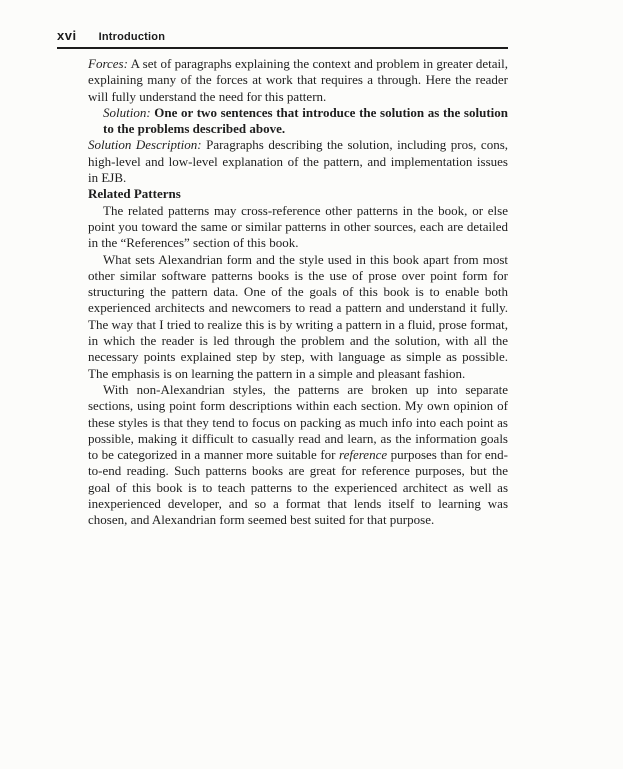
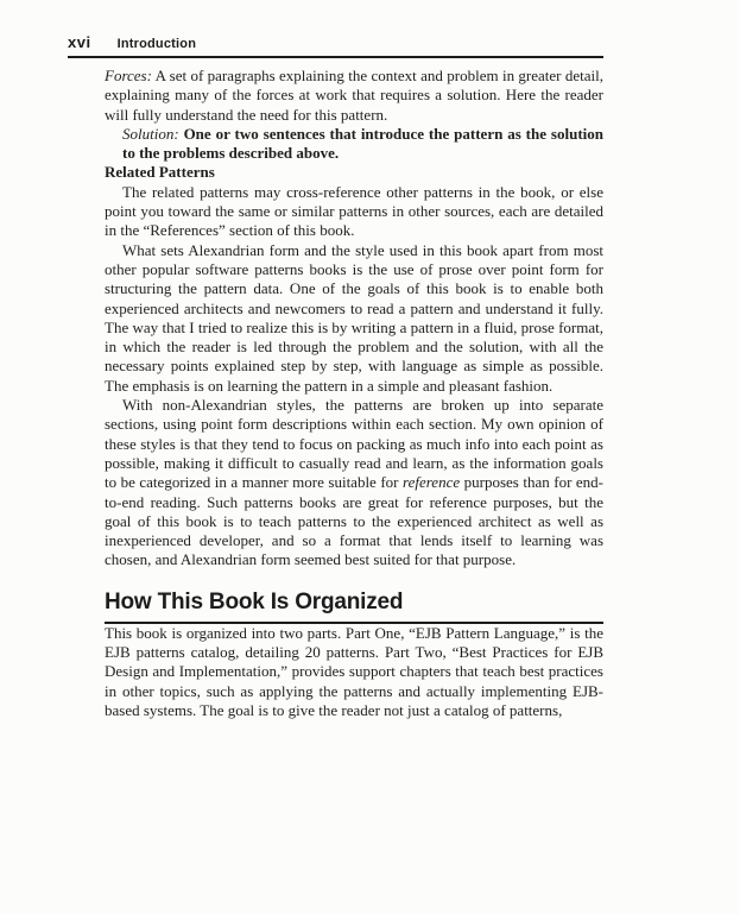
  xvi
  Introduction
- Forces: A set of paragraphs explaining the context and problem in greater detail, explaining many of the forces at work that requires a through. Here the reader will fully understand the need for this pattern.
+ Forces: A set of paragraphs explaining the context and problem in greater detail, explaining many of the forces at work that requires a solution. Here the reader will fully understand the need for this pattern.
- Solution: One or two sentences that introduce the solution as the solution to the problems described above.
+ Solution: One or two sentences that introduce the pattern as the solution to the problems described above.
- Solution Description: Paragraphs describing the solution, including pros, cons, high-level and low-level explanation of the pattern, and implementation issues in EJB.
  Related Patterns
  The related patterns may cross-reference other patterns in the book, or else point you toward the same or similar patterns in other sources, each are detailed in the “References” section of this book.
- What sets Alexandrian form and the style used in this book apart from most other similar software patterns books is the use of prose over point form for structuring the pattern data. One of the goals of this book is to enable both experienced architects and newcomers to read a pattern and understand it fully. The way that I tried to realize this is by writing a pattern in a fluid, prose format, in which the reader is led through the problem and the solution, with all the necessary points explained step by step, with language as simple as possible. The emphasis is on learning the pattern in a simple and pleasant fashion.
+ What sets Alexandrian form and the style used in this book apart from most other popular software patterns books is the use of prose over point form for structuring the pattern data. One of the goals of this book is to enable both experienced architects and newcomers to read a pattern and understand it fully. The way that I tried to realize this is by writing a pattern in a fluid, prose format, in which the reader is led through the problem and the solution, with all the necessary points explained step by step, with language as simple as possible. The emphasis is on learning the pattern in a simple and pleasant fashion.
  With non-Alexandrian styles, the patterns are broken up into separate sections, using point form descriptions within each section. My own opinion of these styles is that they tend to focus on packing as much info into each point as possible, making it difficult to casually read and learn, as the information goals to be categorized in a manner more suitable for reference purposes than for end-to-end reading. Such patterns books are great for reference purposes, but the goal of this book is to teach patterns to the experienced architect as well as inexperienced developer, and so a format that lends itself to learning was chosen, and Alexandrian form seemed best suited for that purpose.
+ How This Book Is Organized
+ This book is organized into two parts. Part One, “EJB Pattern Language,” is the EJB patterns catalog, detailing 20 patterns. Part Two, “Best Practices for EJB Design and Implementation,” provides support chapters that teach best practices in other topics, such as applying the patterns and actually implementing EJB-based systems. The goal is to give the reader not just a catalog of patterns,
